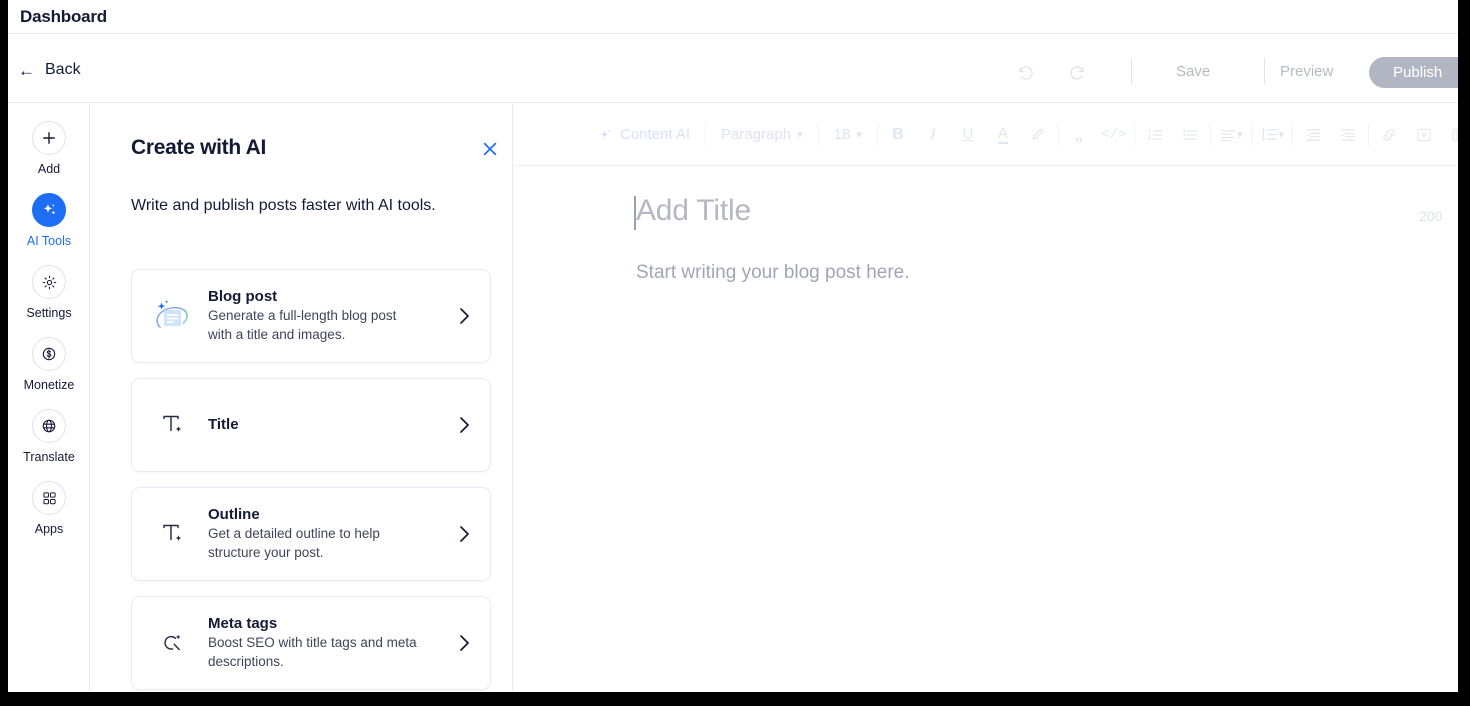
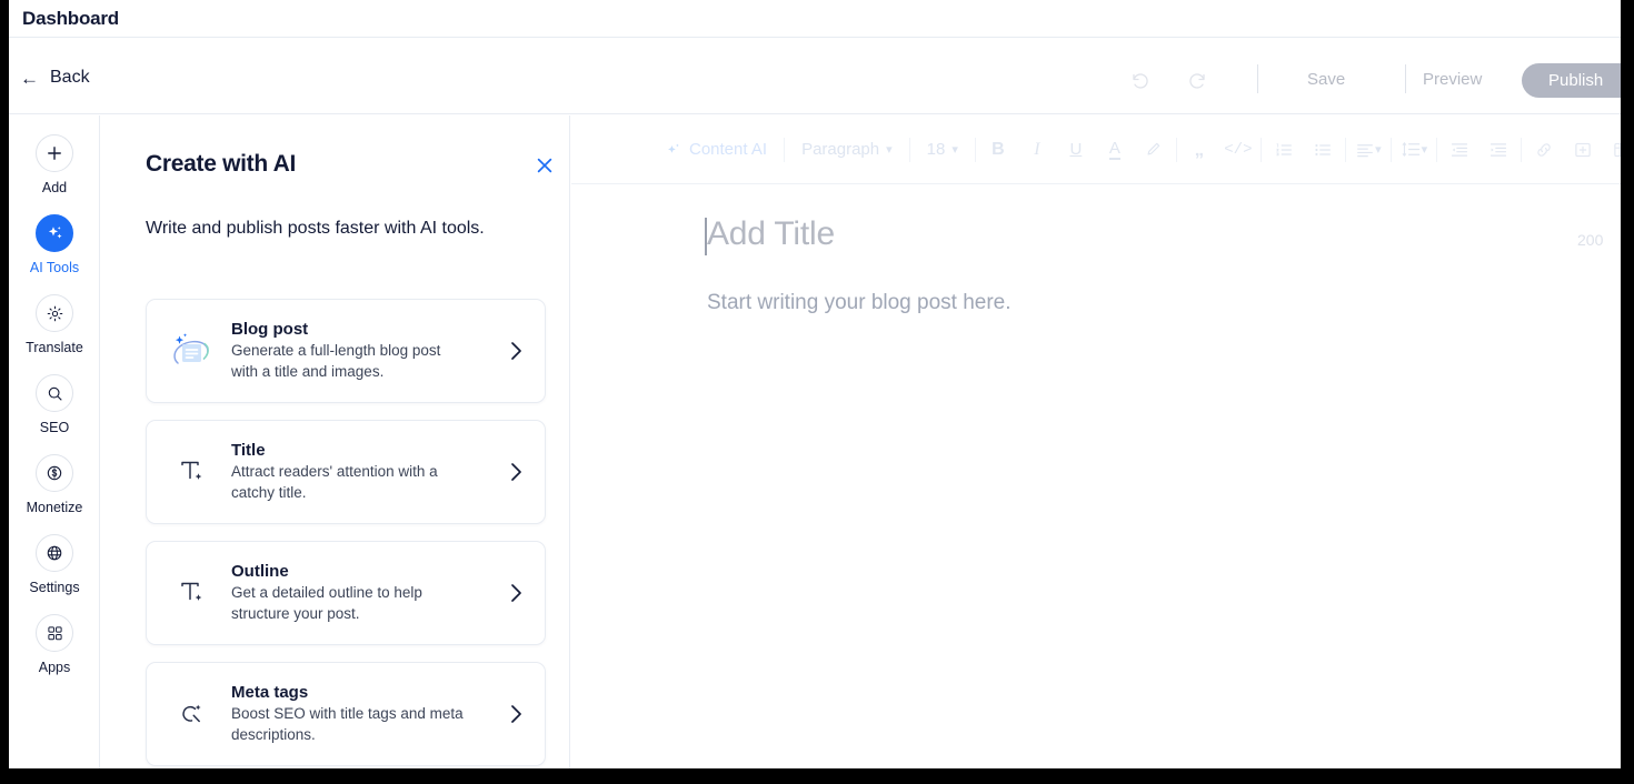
  Dashboard
  ←
  Back
  Save
  Preview
  Publish
  Add
  AI Tools
- Settings
+ Translate
+ SEO
  Monetize
- Translate
+ Settings
  Apps
  Create with AI
  Write and publish posts faster with AI tools.
  Blog post
  Generate a full-length blog post with a title and images.
  Title
+ Attract readers' attention with a catchy title.
  Outline
  Get a detailed outline to help structure your post.
  Meta tags
  Boost SEO with title tags and meta descriptions.
  Content AI
  Paragraph
  ▾
  18
  ▾
  B
  I
  U
  A
  „
  </>
  ▾
  ▾
  Add Title
  200
  Start writing your blog post here.
